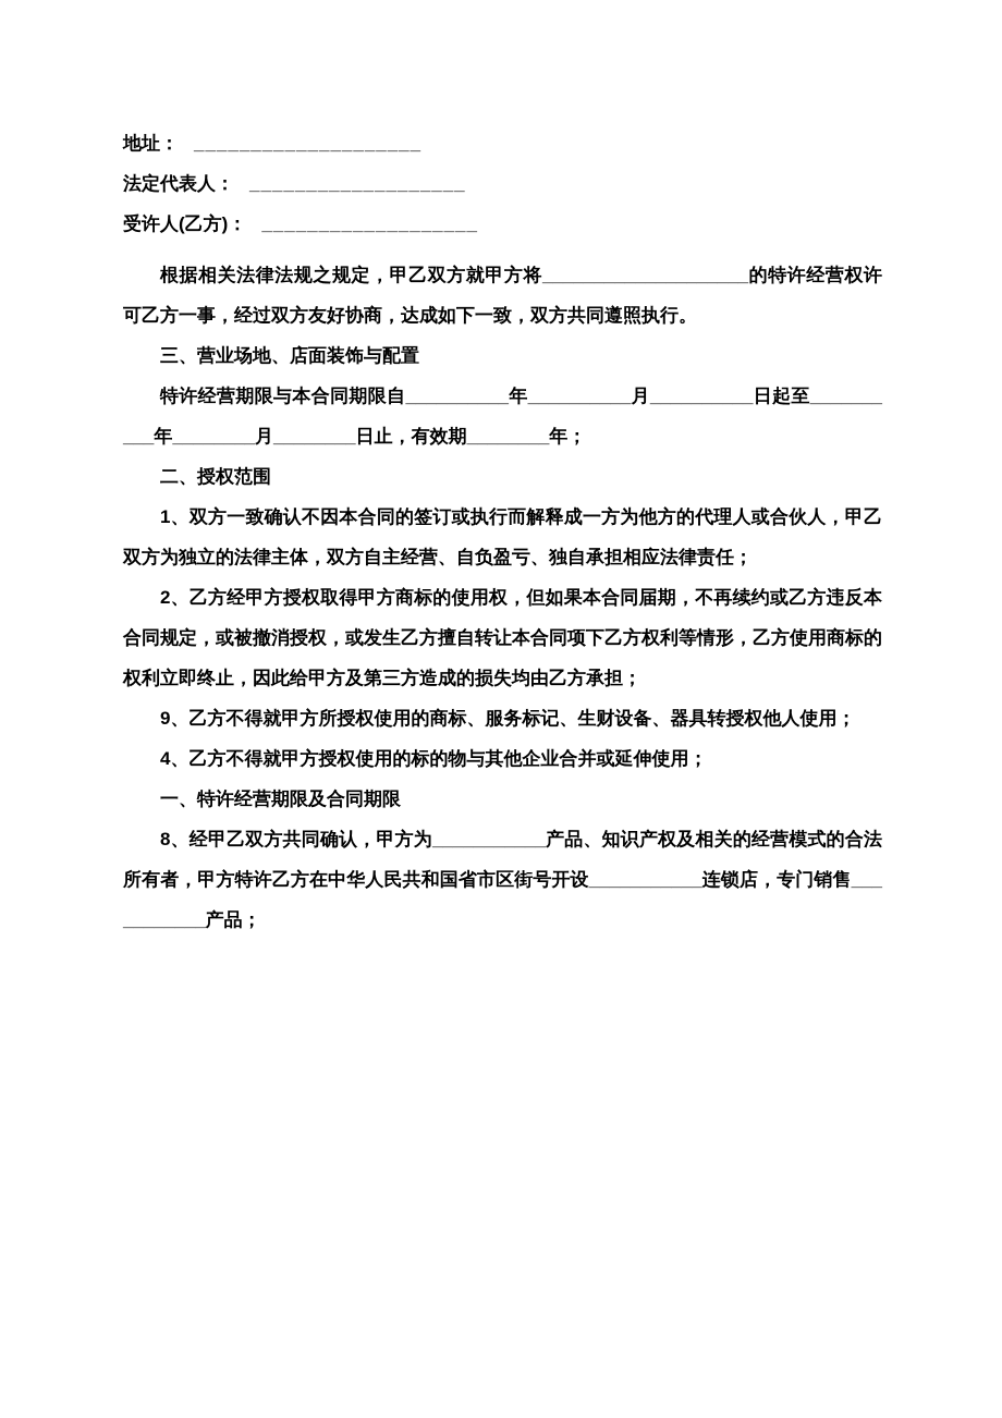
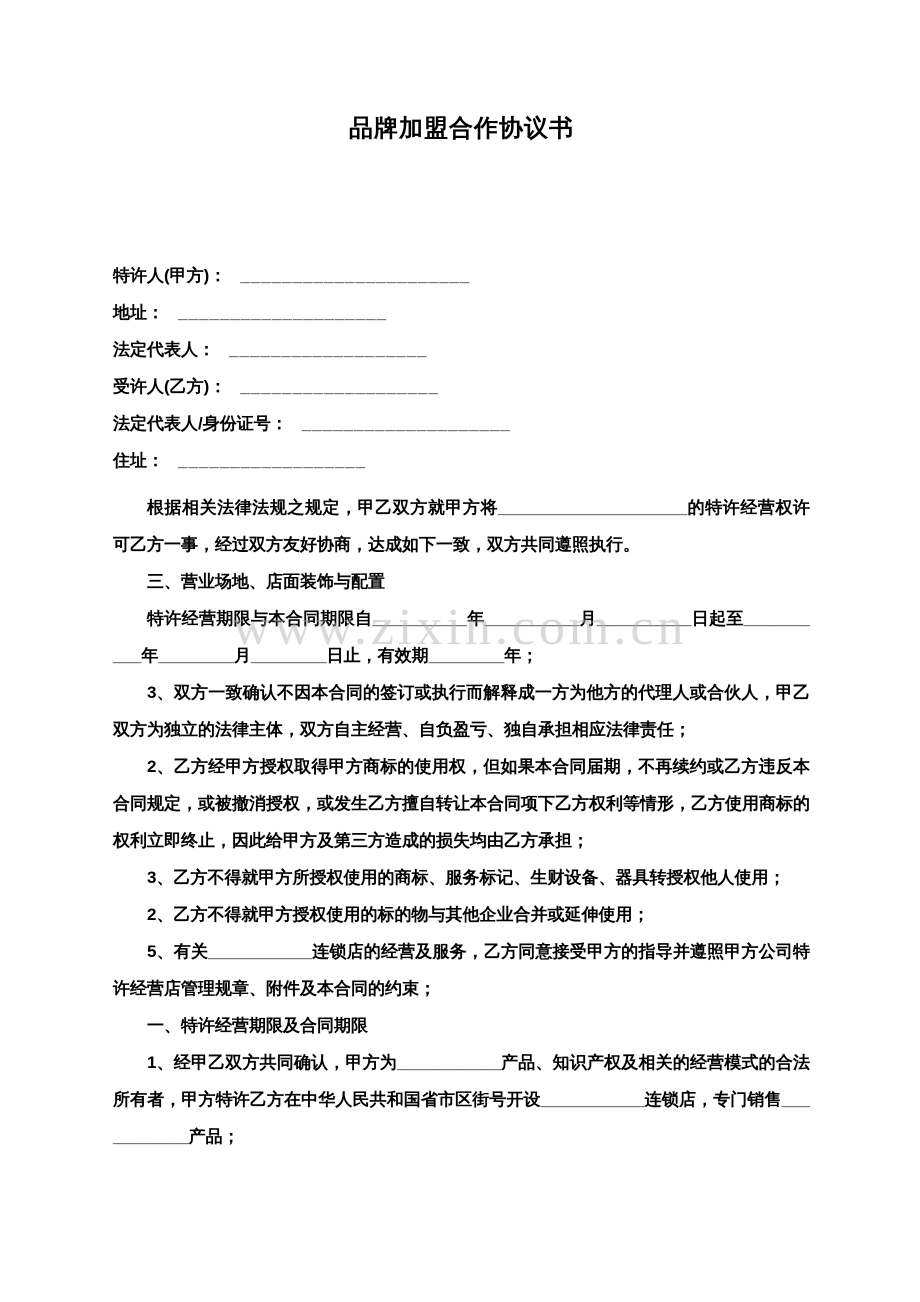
+ www.zixin.com.cn
+ 品牌加盟合作协议书
+ 特许人(甲方)： ______________________
  地址： ____________________
  法定代表人： ___________________
  受许人(乙方)： ___________________
+ 法定代表人/身份证号： ____________________
+ 住址： __________________
  根据相关法律法规之规定，甲乙双方就甲方将____________________的特许经营权许可乙方一事，经过双方友好协商，达成如下一致，双方共同遵照执行。
  三、营业场地、店面装饰与配置
  特许经营期限与本合同期限自__________年__________月__________日起至__________年________月________日止，有效期________年；
- 二、授权范围
- 1、双方一致确认不因本合同的签订或执行而解释成一方为他方的代理人或合伙人，甲乙双方为独立的法律主体，双方自主经营、自负盈亏、独自承担相应法律责任；
+ 3、双方一致确认不因本合同的签订或执行而解释成一方为他方的代理人或合伙人，甲乙双方为独立的法律主体，双方自主经营、自负盈亏、独自承担相应法律责任；
  2、乙方经甲方授权取得甲方商标的使用权，但如果本合同届期，不再续约或乙方违反本合同规定，或被撤消授权，或发生乙方擅自转让本合同项下乙方权利等情形，乙方使用商标的权利立即终止，因此给甲方及第三方造成的损失均由乙方承担；
- 9、乙方不得就甲方所授权使用的商标、服务标记、生财设备、器具转授权他人使用；
+ 3、乙方不得就甲方所授权使用的商标、服务标记、生财设备、器具转授权他人使用；
- 4、乙方不得就甲方授权使用的标的物与其他企业合并或延伸使用；
+ 2、乙方不得就甲方授权使用的标的物与其他企业合并或延伸使用；
+ 5、有关___________连锁店的经营及服务，乙方同意接受甲方的指导并遵照甲方公司特许经营店管理规章、附件及本合同的约束；
  一、特许经营期限及合同期限
- 8、经甲乙双方共同确认，甲方为___________产品、知识产权及相关的经营模式的合法所有者，甲方特许乙方在中华人民共和国省市区街号开设___________连锁店，专门销售___________产品；
+ 1、经甲乙双方共同确认，甲方为___________产品、知识产权及相关的经营模式的合法所有者，甲方特许乙方在中华人民共和国省市区街号开设___________连锁店，专门销售___________产品；
